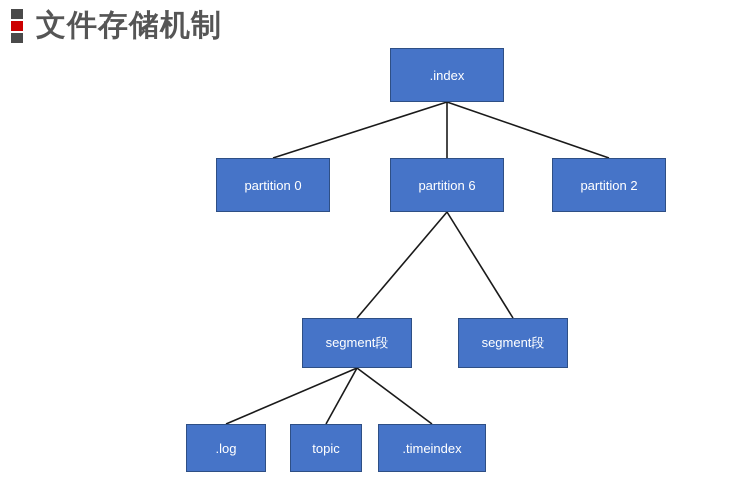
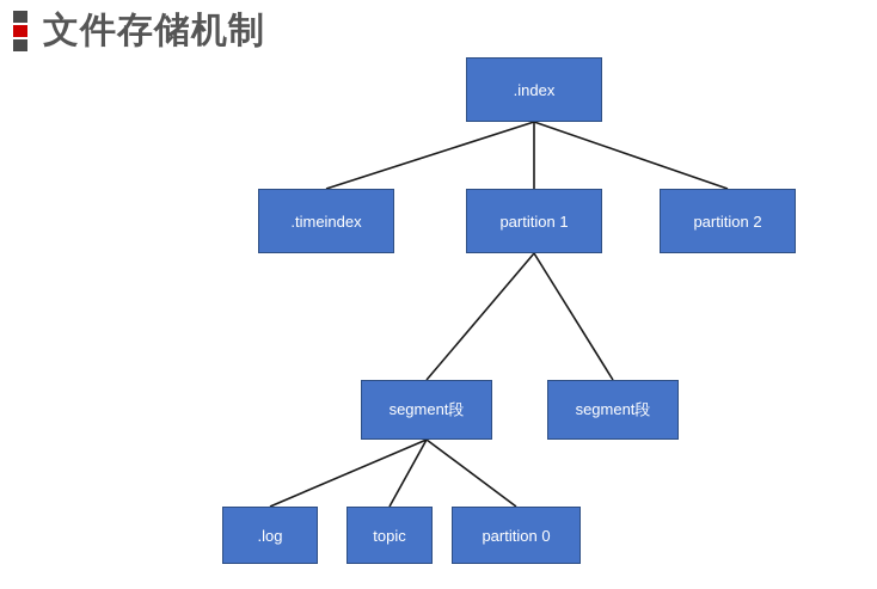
  文件存储机制
  .index
- partition 0
+ .timeindex
- partition 6
+ partition 1
  partition 2
  segment段
  segment段
  .log
  topic
- .timeindex
+ partition 0
